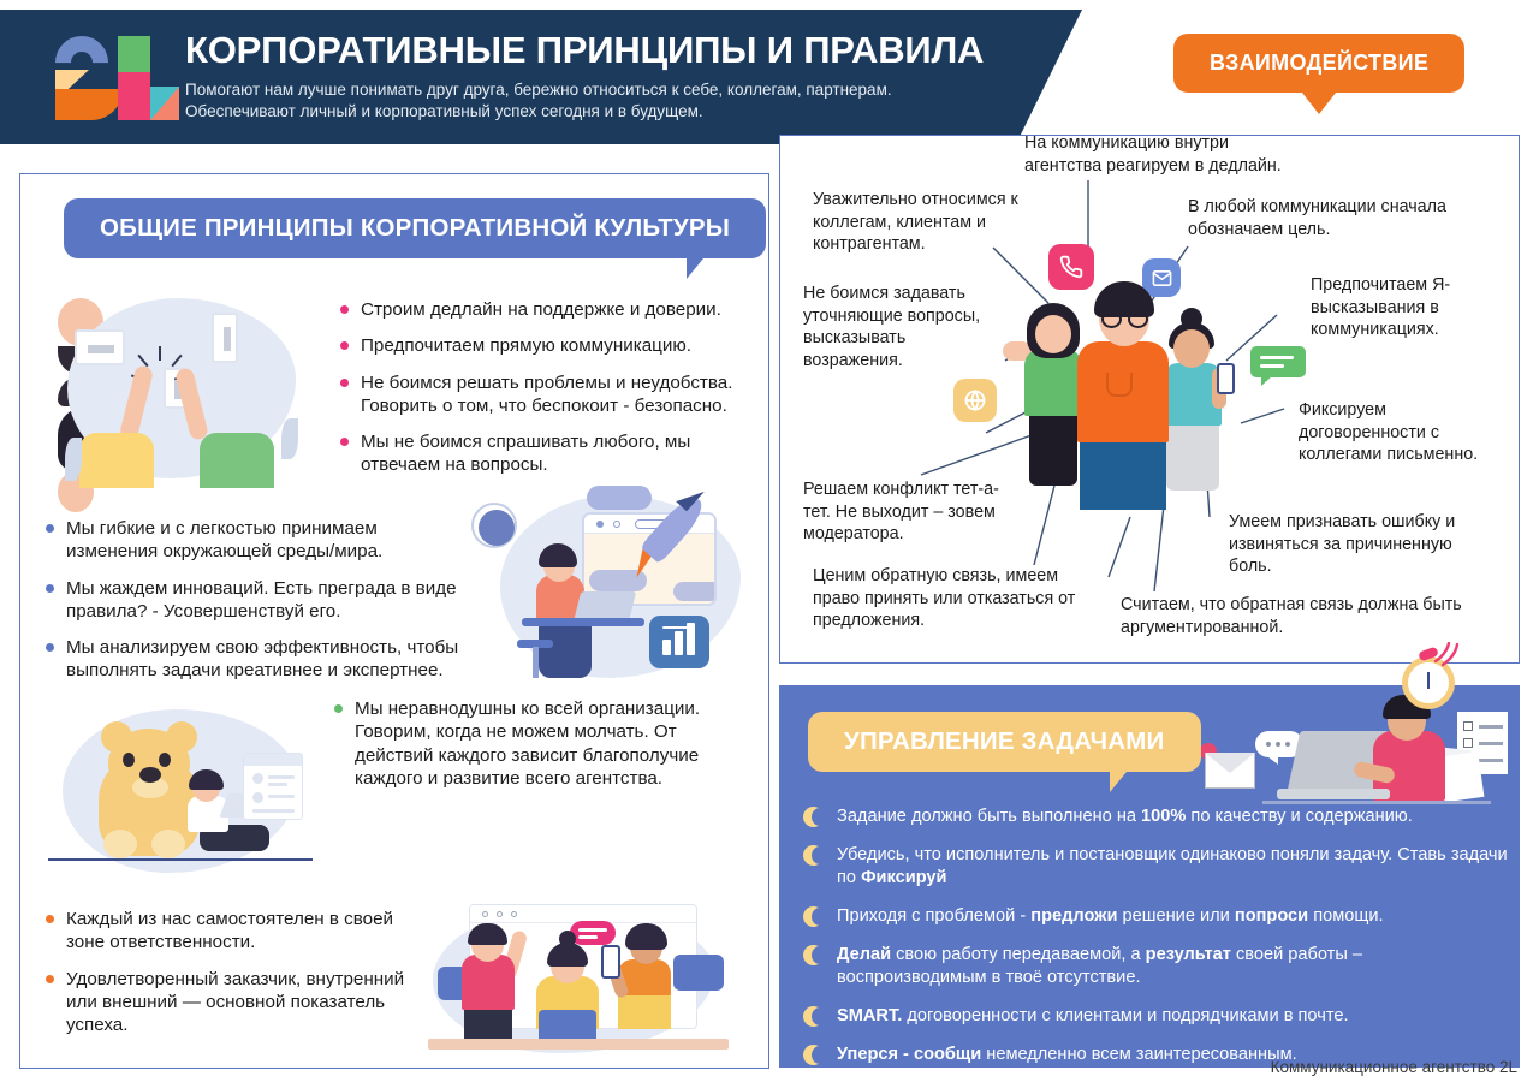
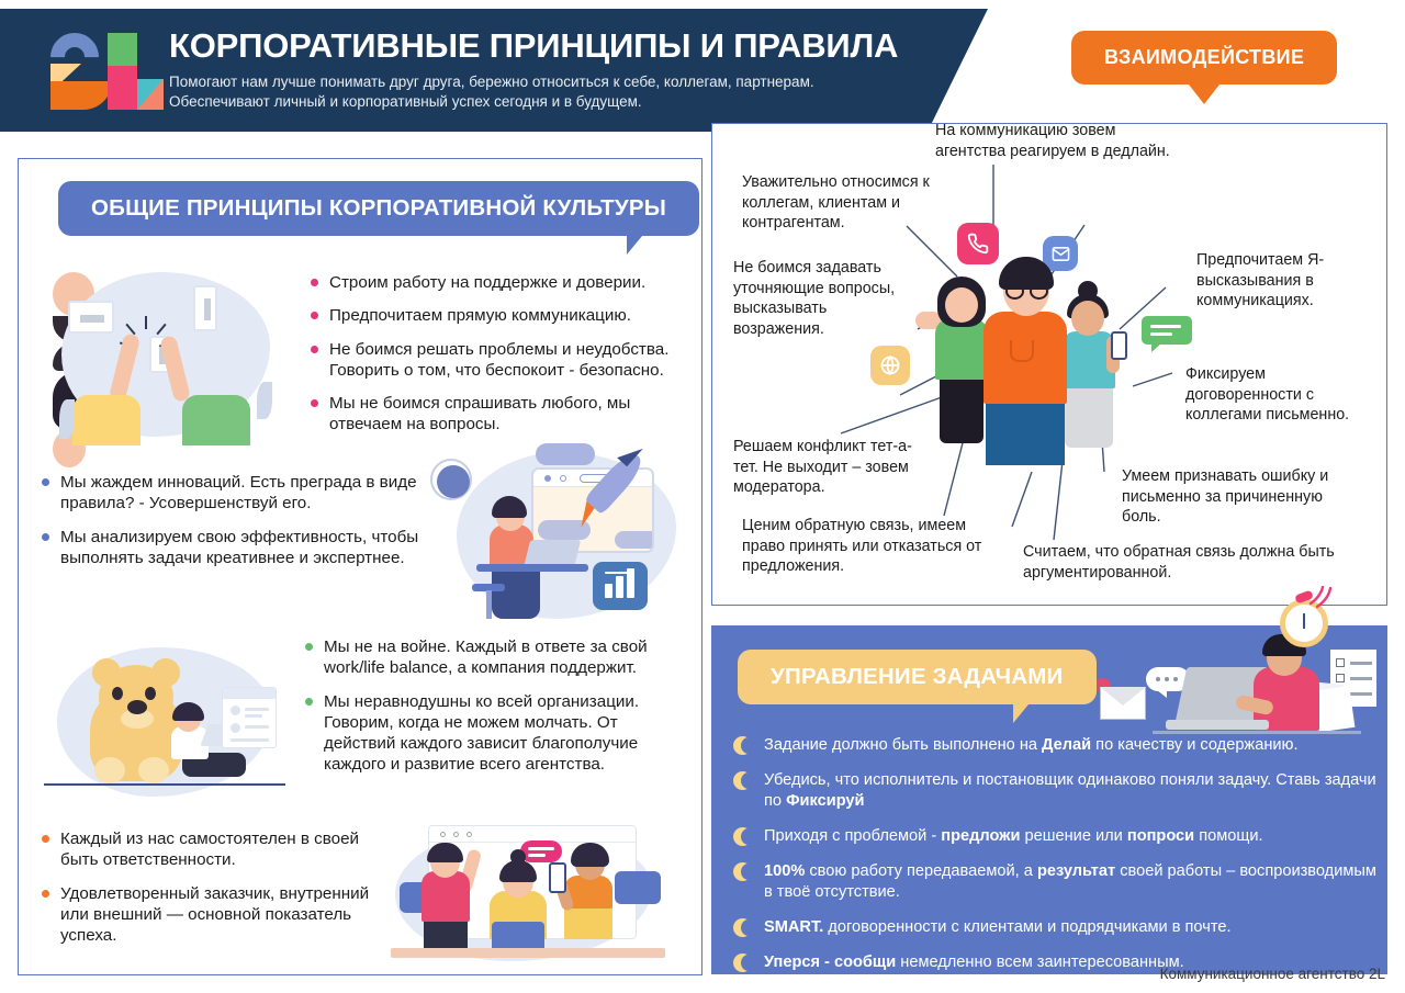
  КОРПОРАТИВНЫЕ ПРИНЦИПЫ И ПРАВИЛА
  Помогают нам лучше понимать друг друга, бережно относиться к себе, коллегам, партнерам. Обеспечивают личный и корпоративный успех сегодня и в будущем.
  ОБЩИЕ ПРИНЦИПЫ КОРПОРАТИВНОЙ КУЛЬТУРЫ
- Строим дедлайн на поддержке и доверии.
+ Строим работу на поддержке и доверии.
  Предпочитаем прямую коммуникацию.
  Не боимся решать проблемы и неудобства. Говорить о том, что беспокоит - безопасно.
  Мы не боимся спрашивать любого, мы отвечаем на вопросы.
- Мы гибкие и с легкостью принимаем изменения окружающей среды/мира.
  Мы жаждем инноваций. Есть преграда в виде правила? - Усовершенствуй его.
  Мы анализируем свою эффективность, чтобы выполнять задачи креативнее и экспертнее.
+ Мы не на войне. Каждый в ответе за свой work/life balance, а компания поддержит.
  Мы неравнодушны ко всей организации. Говорим, когда не можем молчать. От действий каждого зависит благополучие каждого и развитие всего агентства.
- Каждый из нас самостоятелен в своей зоне ответственности.
+ Каждый из нас самостоятелен в своей быть ответственности.
  Удовлетворенный заказчик, внутренний или внешний — основной показатель успеха.
  ВЗАИМОДЕЙСТВИЕ
- На коммуникацию внутри агентства реагируем в дедлайн.
+ На коммуникацию зовем агентства реагируем в дедлайн.
  Уважительно относимся к коллегам, клиентам и контрагентам.
- В любой коммуникации сначала обозначаем цель.
  Не боимся задавать уточняющие вопросы, высказывать возражения.
  Предпочитаем Я-высказывания в коммуникациях.
  Фиксируем договоренности с коллегами письменно.
  Решаем конфликт тет-а-тет. Не выходит – зовем модератора.
- Умеем признавать ошибку и извиняться за причиненную боль.
+ Умеем признавать ошибку и письменно за причиненную боль.
  Ценим обратную связь, имеем право принять или отказаться от предложения.
  Считаем, что обратная связь должна быть аргументированной.
  УПРАВЛЕНИЕ ЗАДАЧАМИ
- Задание должно быть выполнено на 100% по качеству и содержанию.
+ Задание должно быть выполнено на Делай по качеству и содержанию.
  Убедись, что исполнитель и постановщик одинаково поняли задачу. Ставь задачи по Фиксируй
  Приходя с проблемой - предложи решение или попроси помощи.
- Делай свою работу передаваемой, а результат своей работы – воспроизводимым в твоё отсутствие.
+ 100% свою работу передаваемой, а результат своей работы – воспроизводимым в твоё отсутствие.
  SMART. договоренности с клиентами и подрядчиками в почте.
  Уперся - сообщи немедленно всем заинтересованным.
  Коммуникационное агентство 2L
